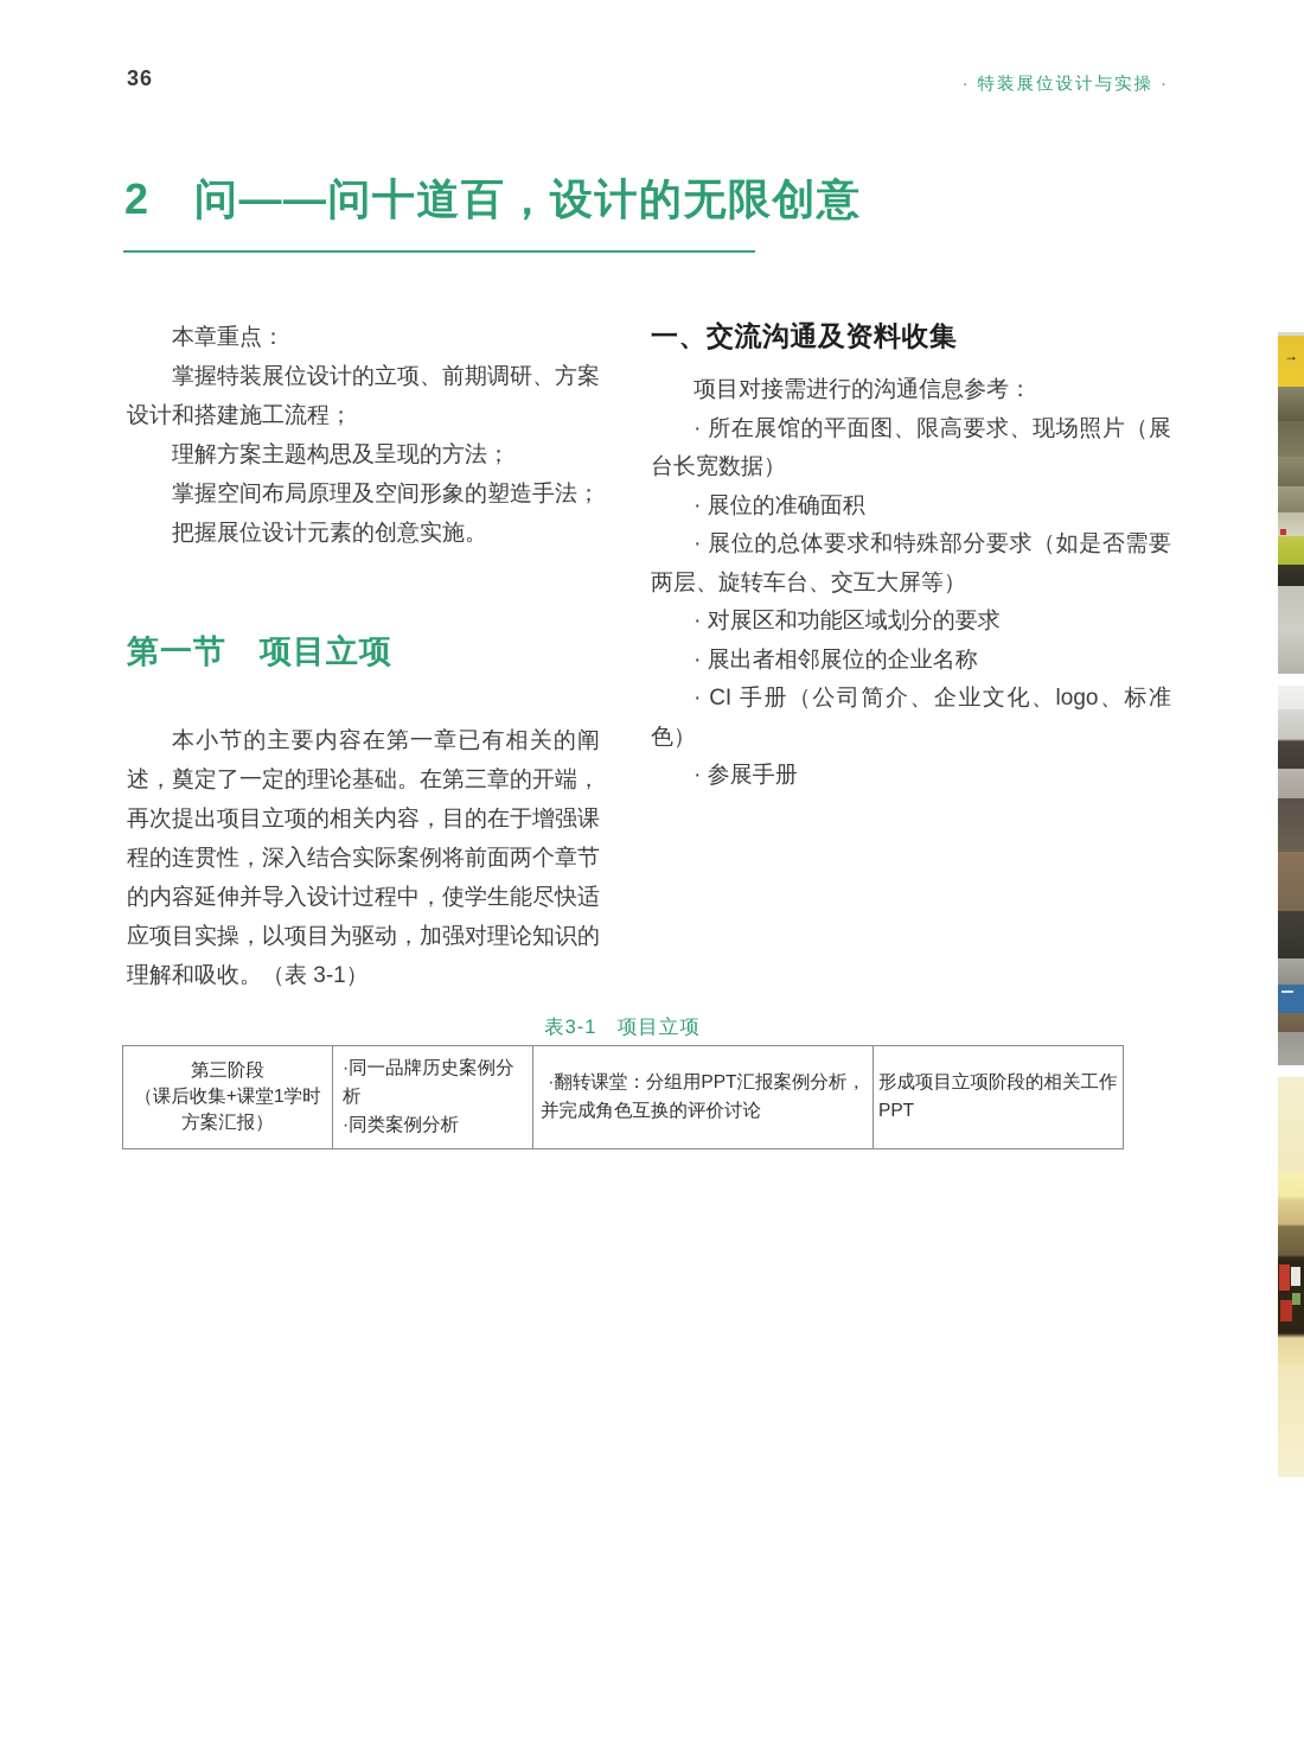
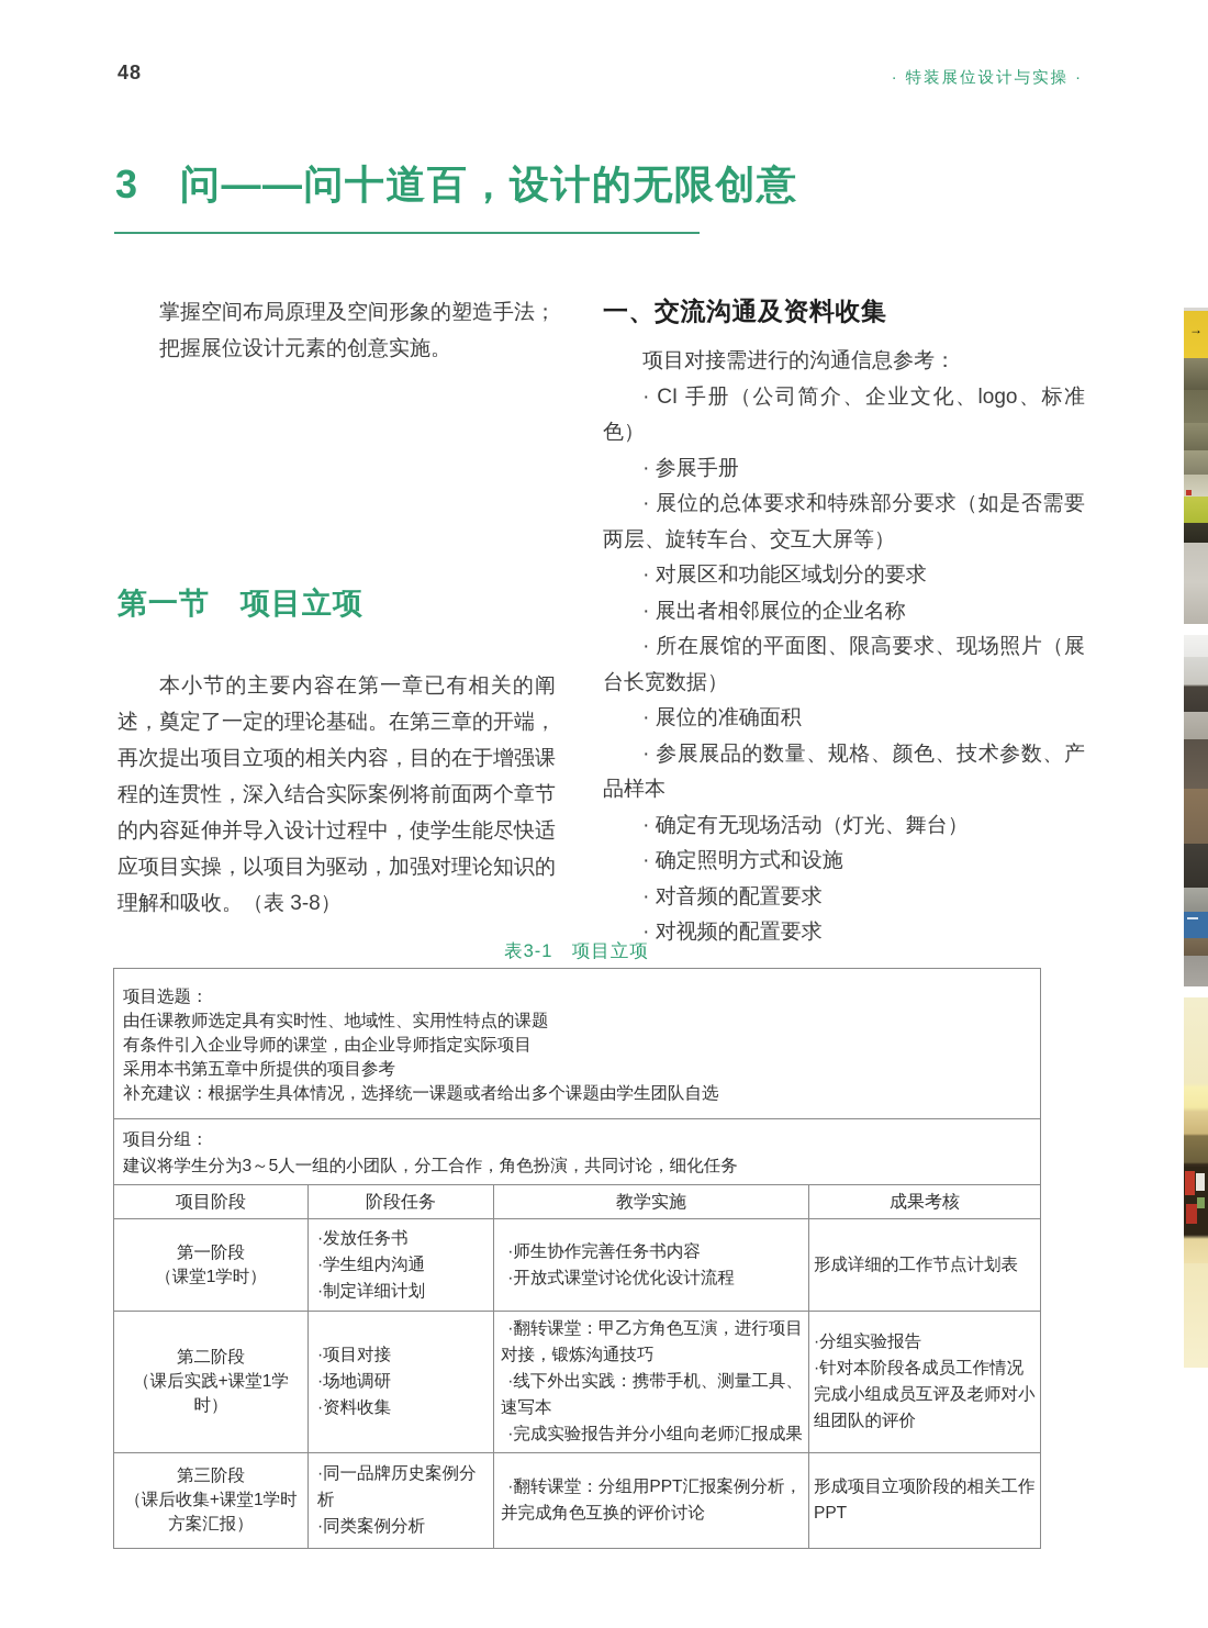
- 36
+ 48
  · 特装展位设计与实操 ·
- 2 问——问十道百，设计的无限创意
+ 3 问——问十道百，设计的无限创意
- 本章重点：
- 掌握特装展位设计的立项、前期调研、方案设计和搭建施工流程；
- 理解方案主题构思及呈现的方法；
  掌握空间布局原理及空间形象的塑造手法；
  把握展位设计元素的创意实施。
  第一节 项目立项
- 本小节的主要内容在第一章已有相关的阐述，奠定了一定的理论基础。在第三章的开端，再次提出项目立项的相关内容，目的在于增强课程的连贯性，深入结合实际案例将前面两个章节的内容延伸并导入设计过程中，使学生能尽快适应项目实操，以项目为驱动，加强对理论知识的理解和吸收。（表 3-1）
+ 本小节的主要内容在第一章已有相关的阐述，奠定了一定的理论基础。在第三章的开端，再次提出项目立项的相关内容，目的在于增强课程的连贯性，深入结合实际案例将前面两个章节的内容延伸并导入设计过程中，使学生能尽快适应项目实操，以项目为驱动，加强对理论知识的理解和吸收。（表 3-8）
  一、交流沟通及资料收集
  项目对接需进行的沟通信息参考：
- · 所在展馆的平面图、限高要求、现场照片（展台长宽数据）
+ · CI 手册（公司简介、企业文化、logo、标准色）
- · 展位的准确面积
+ · 参展手册
  · 展位的总体要求和特殊部分要求（如是否需要两层、旋转车台、交互大屏等）
  · 对展区和功能区域划分的要求
  · 展出者相邻展位的企业名称
- · CI 手册（公司简介、企业文化、logo、标准色）
+ · 所在展馆的平面图、限高要求、现场照片（展台长宽数据）
- · 参展手册
+ · 展位的准确面积
+ · 参展展品的数量、规格、颜色、技术参数、产品样本
+ · 确定有无现场活动（灯光、舞台）
+ · 确定照明方式和设施
+ · 对音频的配置要求
+ · 对视频的配置要求
  表3-1 项目立项
+ 项目选题： 由任课教师选定具有实时性、地域性、实用性特点的课题 有条件引入企业导师的课堂，由企业导师指定实际项目 采用本书第五章中所提供的项目参考 补充建议：根据学生具体情况，选择统一课题或者给出多个课题由学生团队自选
+ 项目分组： 建议将学生分为3～5人一组的小团队，分工合作，角色扮演，共同讨论，细化任务
+ 项目阶段	阶段任务	教学实施	成果考核
+ 第一阶段 （课堂1学时）	·发放任务书 ·学生组内沟通 ·制定详细计划	·师生协作完善任务书内容 ·开放式课堂讨论优化设计流程	形成详细的工作节点计划表
+ 第二阶段 （课后实践+课堂1学时）	·项目对接 ·场地调研 ·资料收集	·翻转课堂：甲乙方角色互演，进行项目对接，锻炼沟通技巧 ·线下外出实践：携带手机、测量工具、速写本 ·完成实验报告并分小组向老师汇报成果	·分组实验报告 ·针对本阶段各成员工作情况完成小组成员互评及老师对小组团队的评价
  第三阶段 （课后收集+课堂1学时方案汇报）	·同一品牌历史案例分析 ·同类案例分析	·翻转课堂：分组用PPT汇报案例分析，并完成角色互换的评价讨论	形成项目立项阶段的相关工作PPT
  →
